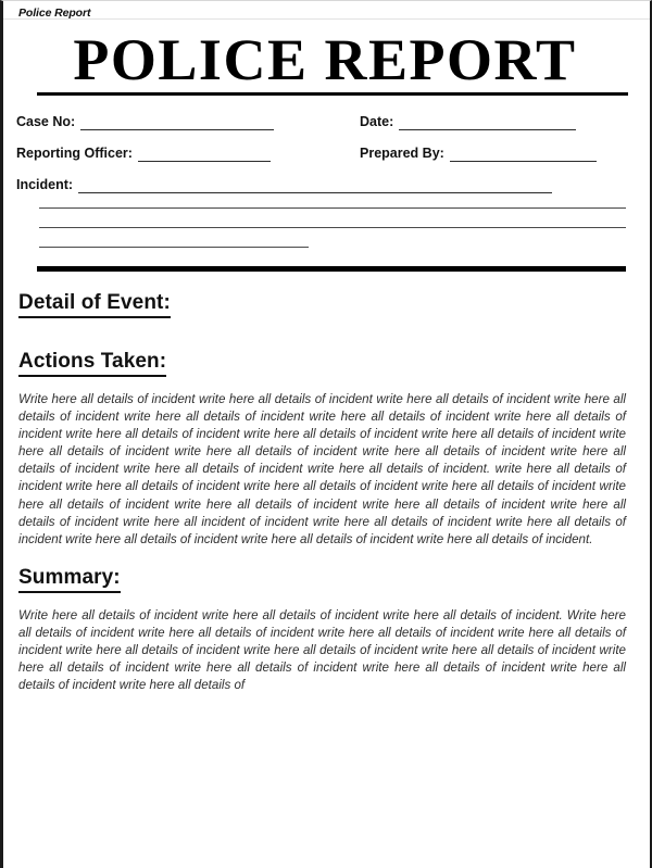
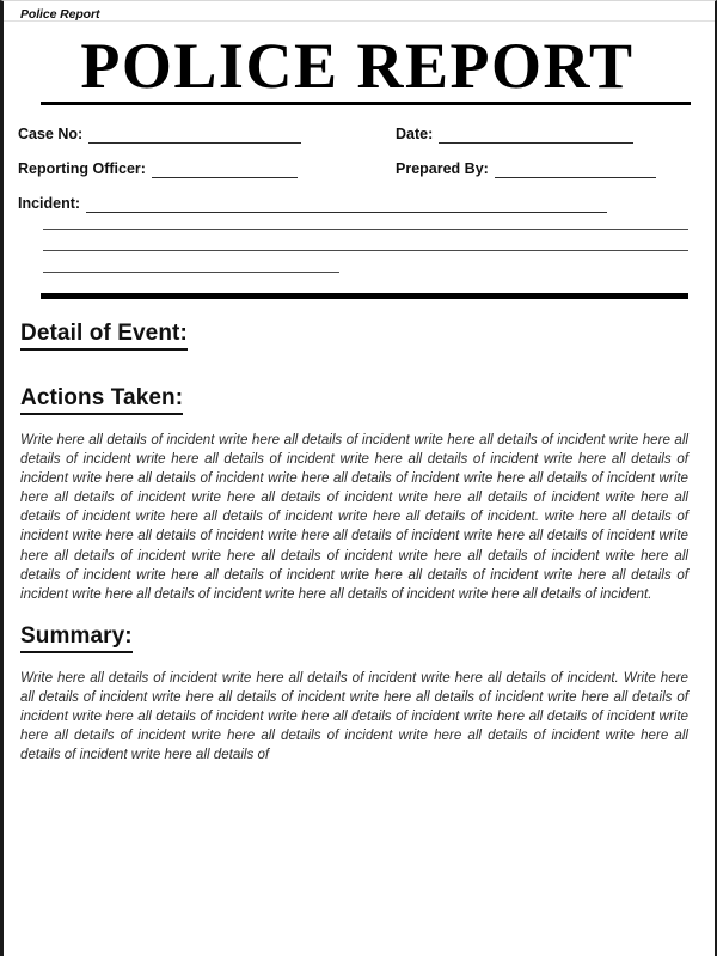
  Police Report
  POLICE REPORT
  Case No:
  Date:
  Reporting Officer:
  Prepared By:
  Incident:
  Detail of Event:
  Actions Taken:
- Write here all details of incident write here all details of incident write here all details of incident write here all details of incident write here all details of incident write here all details of incident write here all details of incident write here all details of incident write here all details of incident write here all details of incident write here all details of incident write here all details of incident write here all details of incident write here all details of incident write here all details of incident write here all details of incident. write here all details of incident write here all details of incident write here all details of incident write here all details of incident write here all details of incident write here all details of incident write here all details of incident write here all details of incident write here all incident of incident write here all details of incident write here all details of incident write here all details of incident write here all details of incident write here all details of incident.
+ Write here all details of incident write here all details of incident write here all details of incident write here all details of incident write here all details of incident write here all details of incident write here all details of incident write here all details of incident write here all details of incident write here all details of incident write here all details of incident write here all details of incident write here all details of incident write here all details of incident write here all details of incident write here all details of incident. write here all details of incident write here all details of incident write here all details of incident write here all details of incident write here all details of incident write here all details of incident write here all details of incident write here all details of incident write here all details of incident write here all details of incident write here all details of incident write here all details of incident write here all details of incident write here all details of incident.
  Summary:
  Write here all details of incident write here all details of incident write here all details of incident. Write here all details of incident write here all details of incident write here all details of incident write here all details of incident write here all details of incident write here all details of incident write here all details of incident write here all details of incident write here all details of incident write here all details of incident write here all details of incident write here all details of
